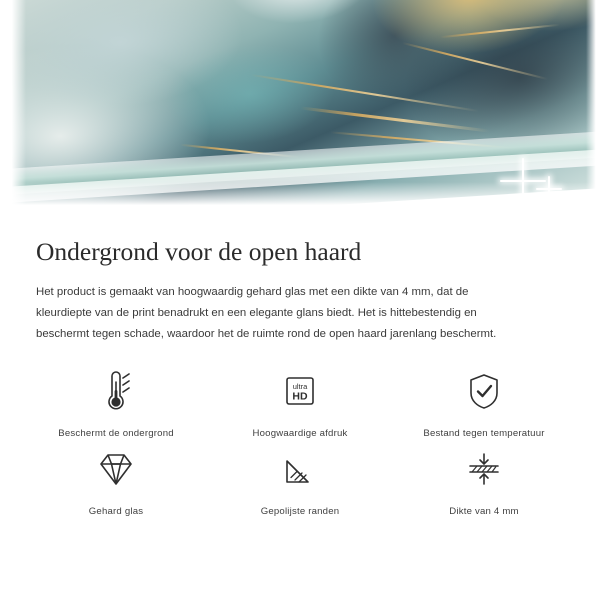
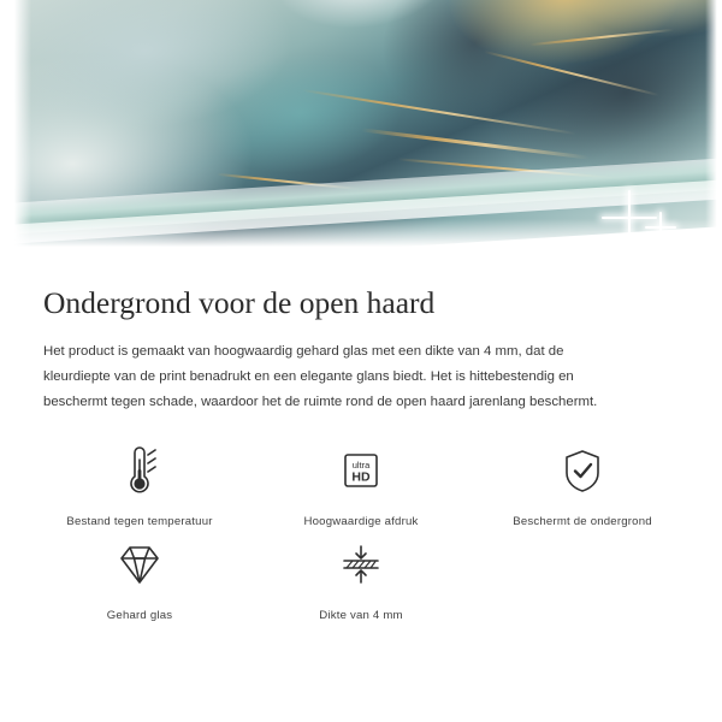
  Ondergrond voor de open haard
  Het product is gemaakt van hoogwaardig gehard glas met een dikte van 4 mm, dat de kleurdiepte van de print benadrukt en een elegante glans biedt. Het is hittebestendig en beschermt tegen schade, waardoor het de ruimte rond de open haard jarenlang beschermt.
- Beschermt de ondergrond
+ Bestand tegen temperatuur
  ultra
  HD
  Hoogwaardige afdruk
- Bestand tegen temperatuur
+ Beschermt de ondergrond
  Gehard glas
- Gepolijste randen
  Dikte van 4 mm
